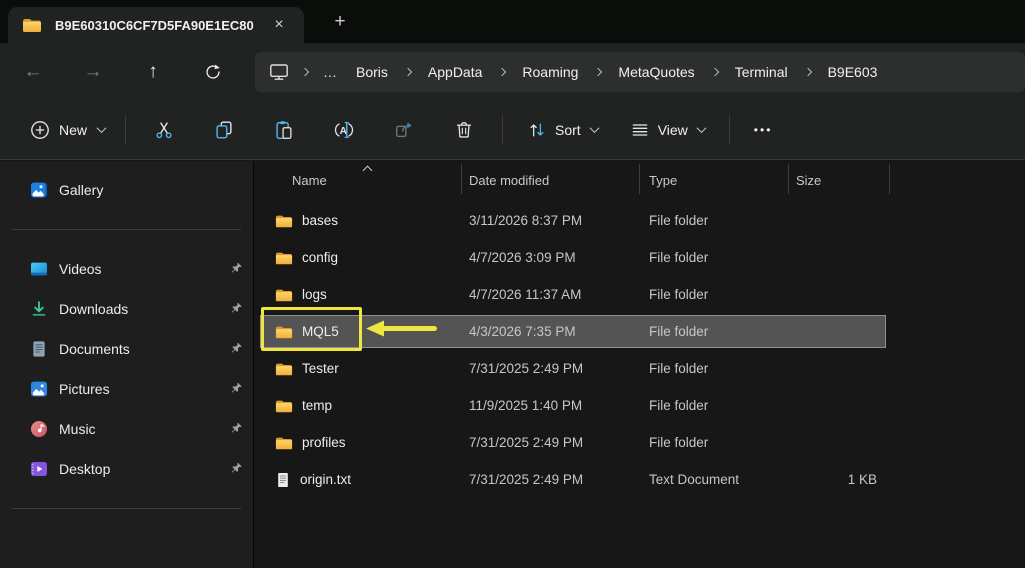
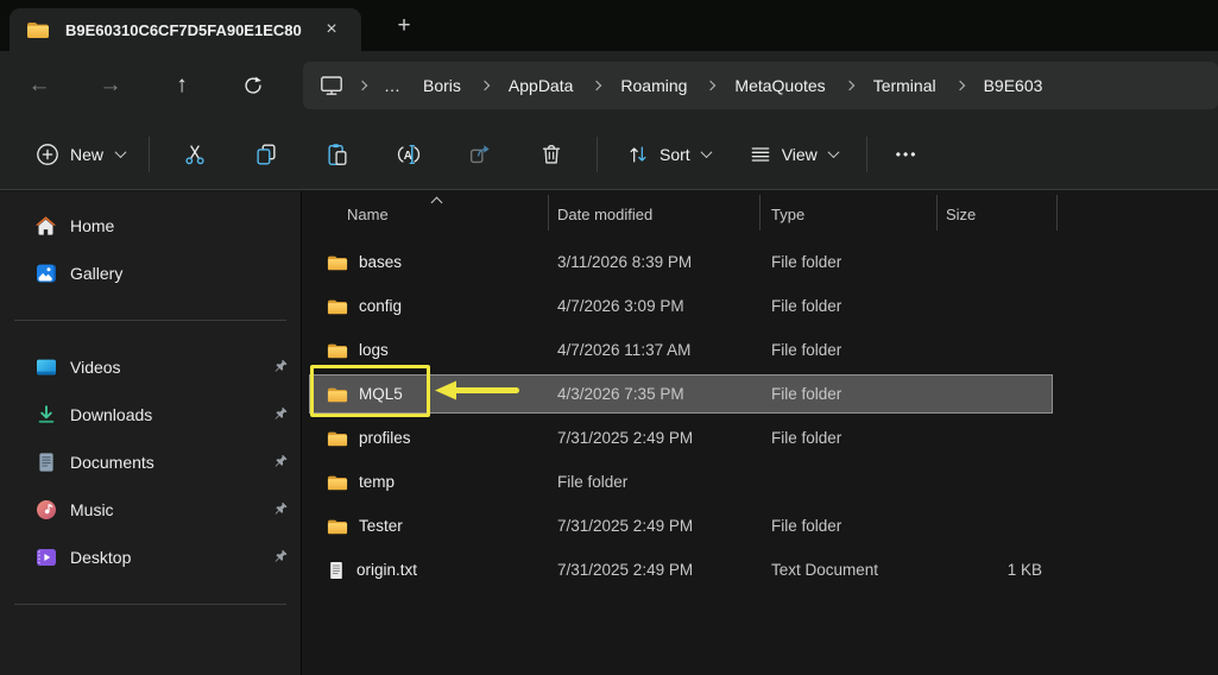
  B9E60310C6CF7D5FA90E1EC80
  ×
  +
  ←
  →
  ↑
  …
  Boris
  AppData
  Roaming
  MetaQuotes
  Terminal
  B9E603
  New
  A
  Sort
  View
  •••
+ Home
  Gallery
  Videos
  Downloads
  Documents
- Pictures
  Music
  Desktop
  Name
  Date modified
  Type
  Size
  bases
- 3/11/2026 8:37 PM
+ 3/11/2026 8:39 PM
  File folder
  config
  4/7/2026 3:09 PM
  File folder
  logs
  4/7/2026 11:37 AM
  File folder
  MQL5
  4/3/2026 7:35 PM
  File folder
- Tester
+ profiles
  7/31/2025 2:49 PM
  File folder
  temp
- 11/9/2025 1:40 PM
  File folder
- profiles
+ Tester
  7/31/2025 2:49 PM
  File folder
  origin.txt
  7/31/2025 2:49 PM
  Text Document
  1 KB
